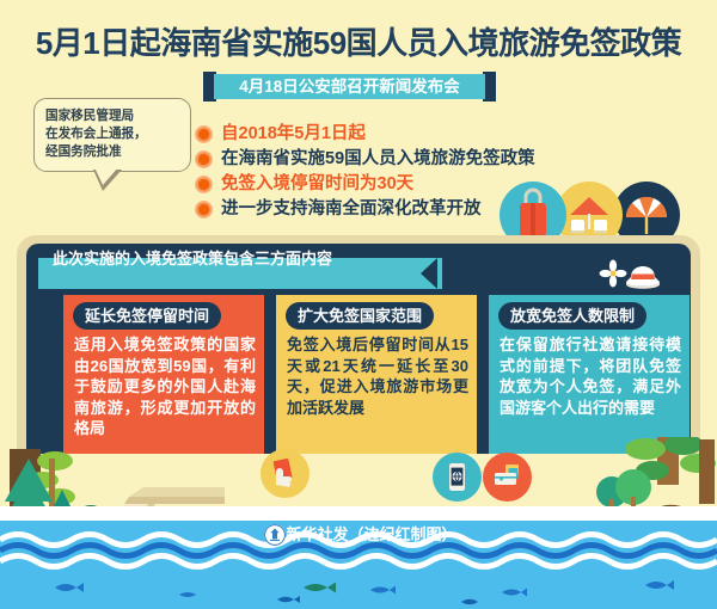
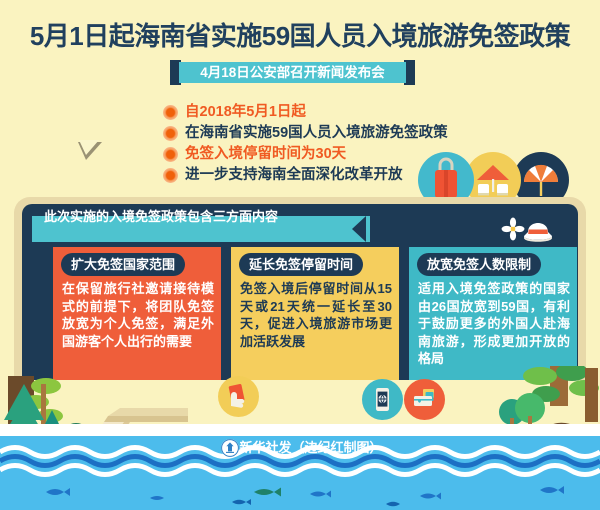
  5月1日起海南省实施59国人员入境旅游免签政策
  4月18日公安部召开新闻发布会
- 国家移民管理局
- 在发布会上通报，
- 经国务院批准
  自2018年5月1日起
  在海南省实施59国人员入境旅游免签政策
  免签入境停留时间为30天
  进一步支持海南全面深化改革开放
  此次实施的入境免签政策包含三方面内容
- 延长免签停留时间
+ 扩大免签国家范围
- 适用入境免签政策的国家由26国放宽到59国，有利于鼓励更多的外国人赴海南旅游，形成更加开放的格局
+ 在保留旅行社邀请接待模式的前提下，将团队免签放宽为个人免签，满足外国游客个人出行的需要
- 扩大免签国家范围
+ 延长免签停留时间
  免签入境后停留时间从15天或21天统一延长至30天，促进入境旅游市场更加活跃发展
  放宽免签人数限制
- 在保留旅行社邀请接待模式的前提下，将团队免签放宽为个人免签，满足外国游客个人出行的需要
+ 适用入境免签政策的国家由26国放宽到59国，有利于鼓励更多的外国人赴海南旅游，形成更加开放的格局
  新华社发（边纪红制图）
